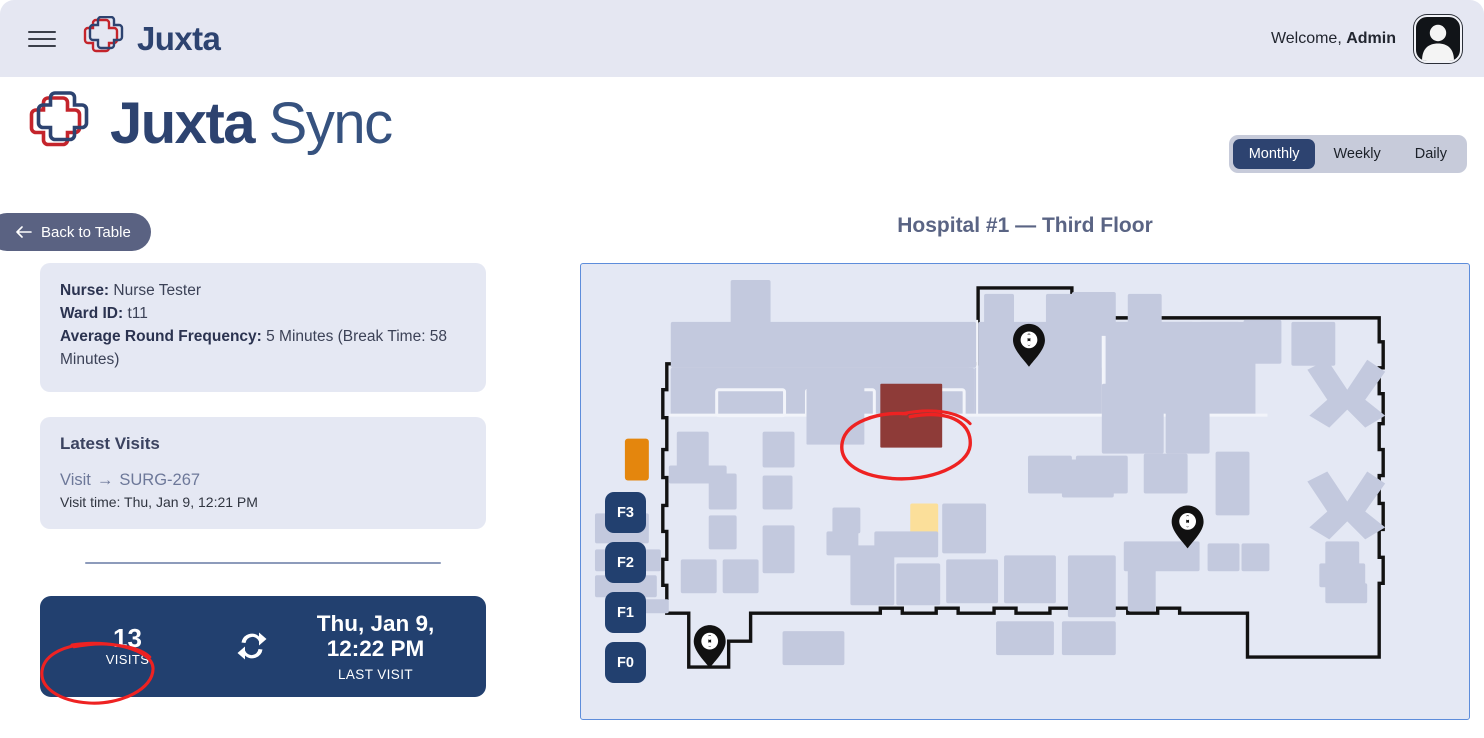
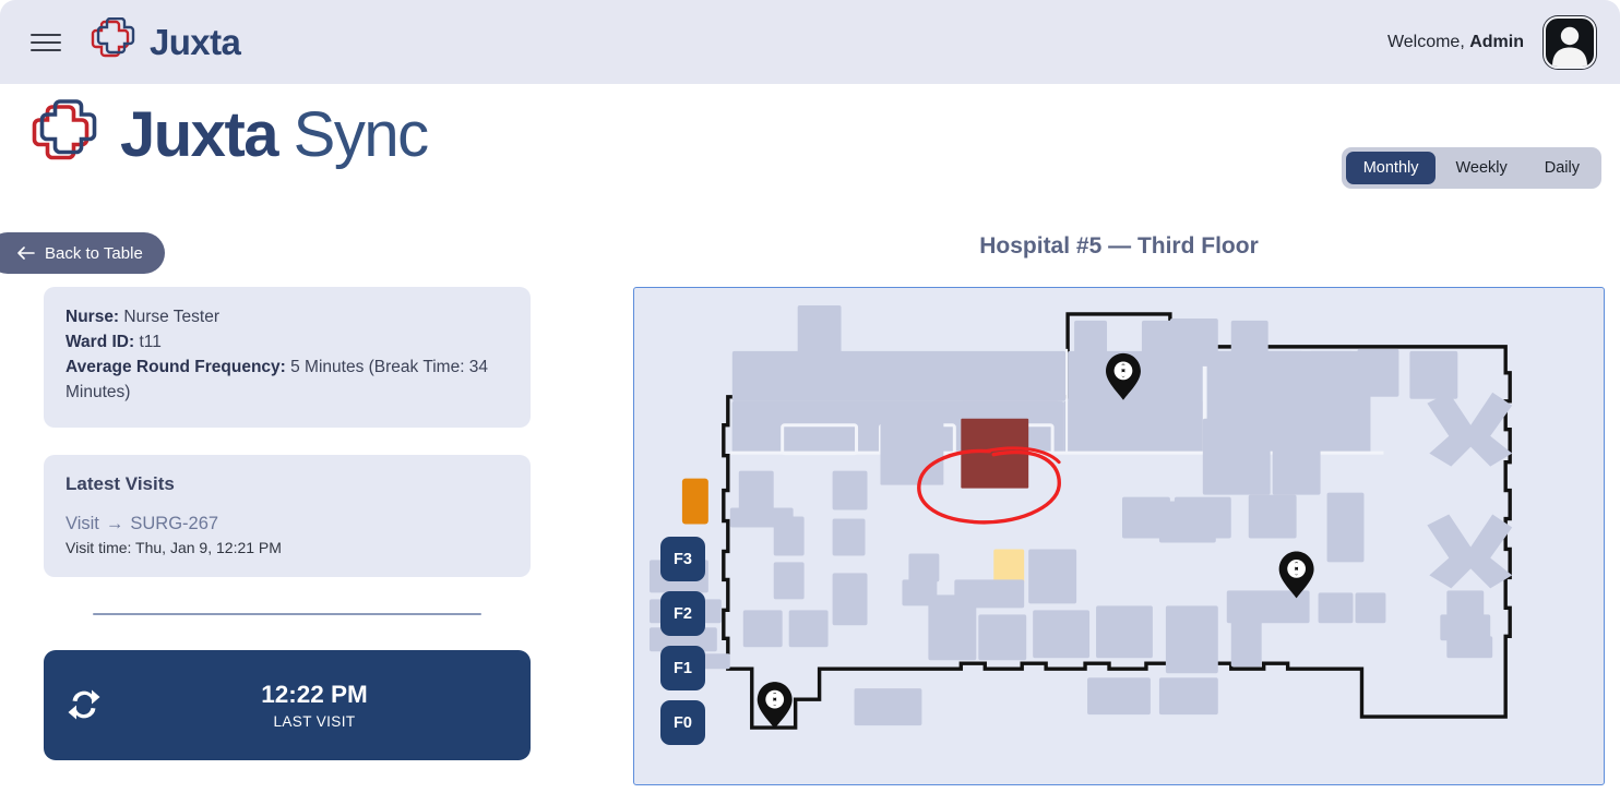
  Juxta
  Welcome, Admin
  Juxta Sync
  Monthly
  Weekly
  Daily
  Back to Table
  Nurse: Nurse Tester
  Ward ID: t11
- Average Round Frequency: 5 Minutes (Break Time: 58 Minutes)
+ Average Round Frequency: 5 Minutes (Break Time: 34 Minutes)
  Latest Visits
  Visit → SURG-267
  Visit time: Thu, Jan 9, 12:21 PM
- 13
- VISITS
- Thu, Jan 9,
  12:22 PM
  LAST VISIT
- Hospital #1 — Third Floor
+ Hospital #5 — Third Floor
  F3
  F2
  F1
  F0
